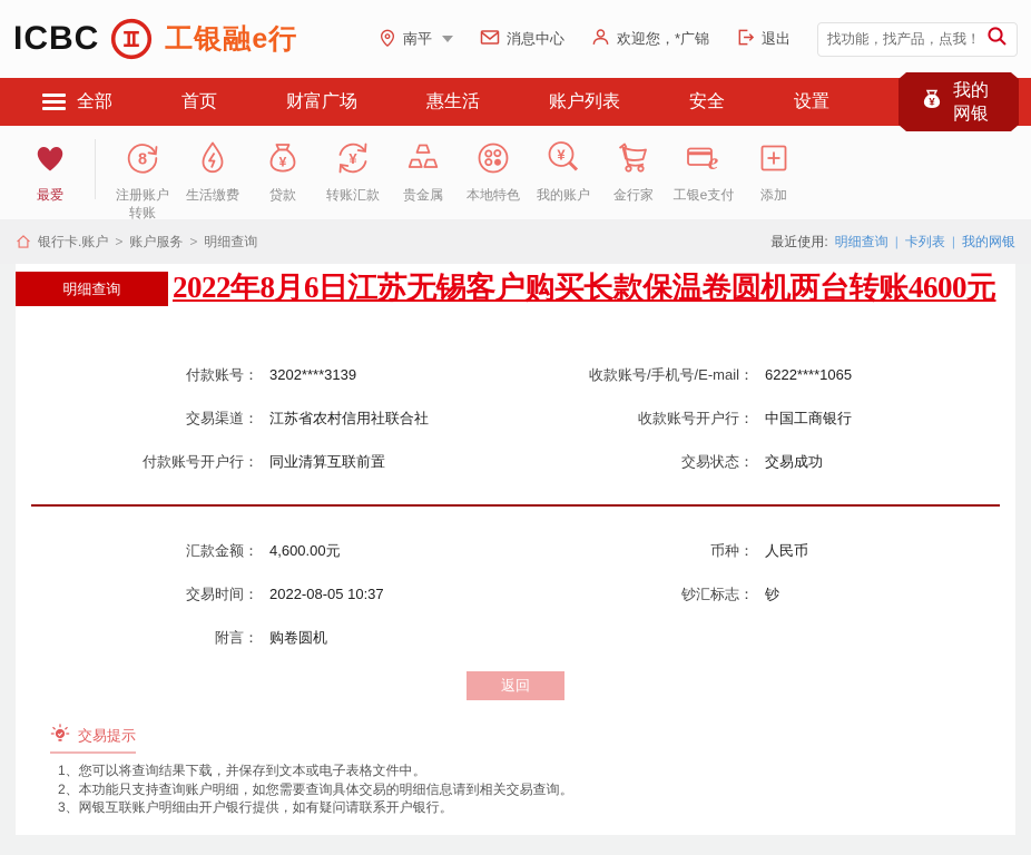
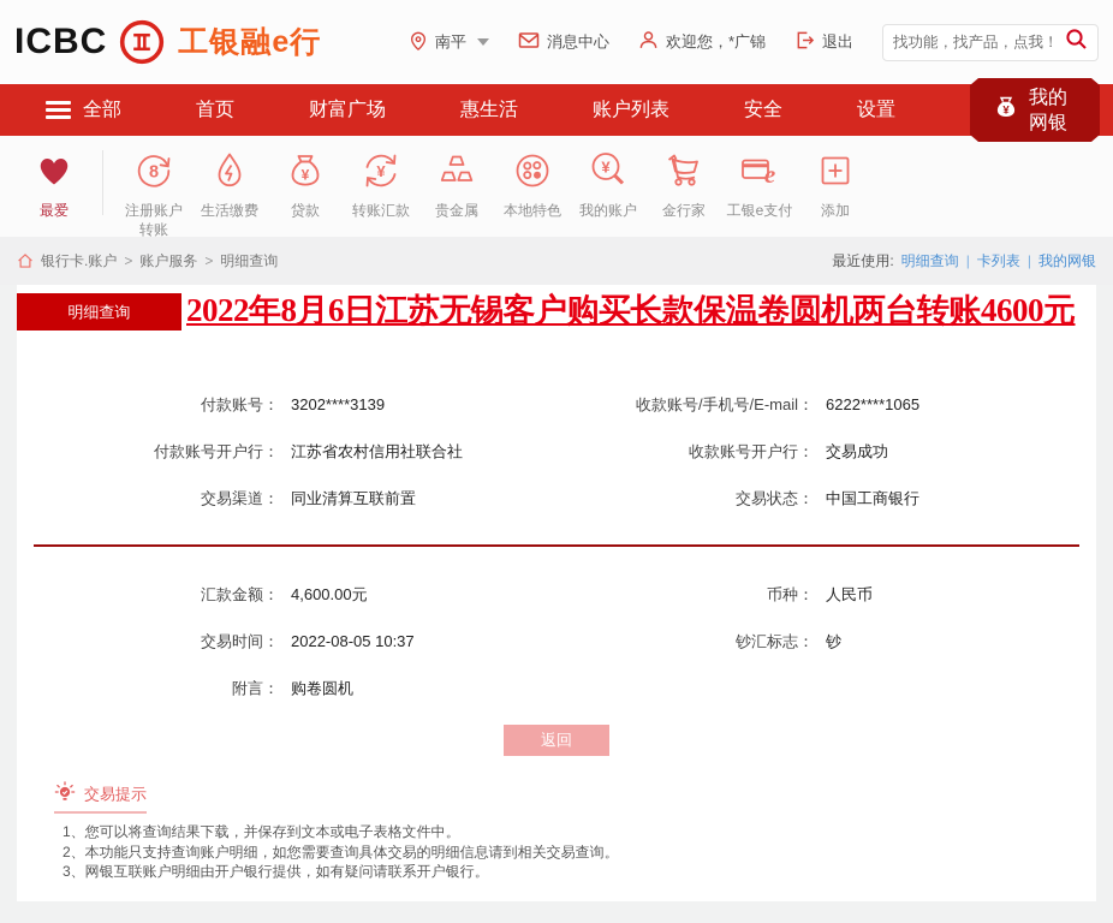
  ICBC
  工银融e行
  南平
  消息中心
  欢迎您，*广锦
  退出
  找功能，找产品，点我！
  全部
  首页
  财富广场
  惠生活
  账户列表
  安全
  设置
  ¥
  我的网银
  最爱
  8
  注册账户转账
  生活缴费
  ¥
  贷款
  ¥
  转账汇款
  贵金属
  本地特色
  ¥
  我的账户
  金行家
  e
  工银e支付
  添加
  银行卡.账户
  >
  账户服务
  >
  明细查询
  最近使用:
  明细查询
  |
  卡列表
  |
  我的网银
  明细查询
  2022年8月6日江苏无锡客户购买长款保温卷圆机两台转账4600元
  付款账号：
  3202****3139
  收款账号/手机号/E-mail：
  6222****1065
- 交易渠道：
+ 付款账号开户行：
  江苏省农村信用社联合社
  收款账号开户行：
- 中国工商银行
+ 交易成功
- 付款账号开户行：
+ 交易渠道：
  同业清算互联前置
  交易状态：
- 交易成功
+ 中国工商银行
  汇款金额：
  4,600.00元
  币种：
  人民币
  交易时间：
  2022-08-05 10:37
  钞汇标志：
  钞
  附言：
  购卷圆机
  返回
  交易提示
  1、您可以将查询结果下载，并保存到文本或电子表格文件中。
  2、本功能只支持查询账户明细，如您需要查询具体交易的明细信息请到相关交易查询。
  3、网银互联账户明细由开户银行提供，如有疑问请联系开户银行。
